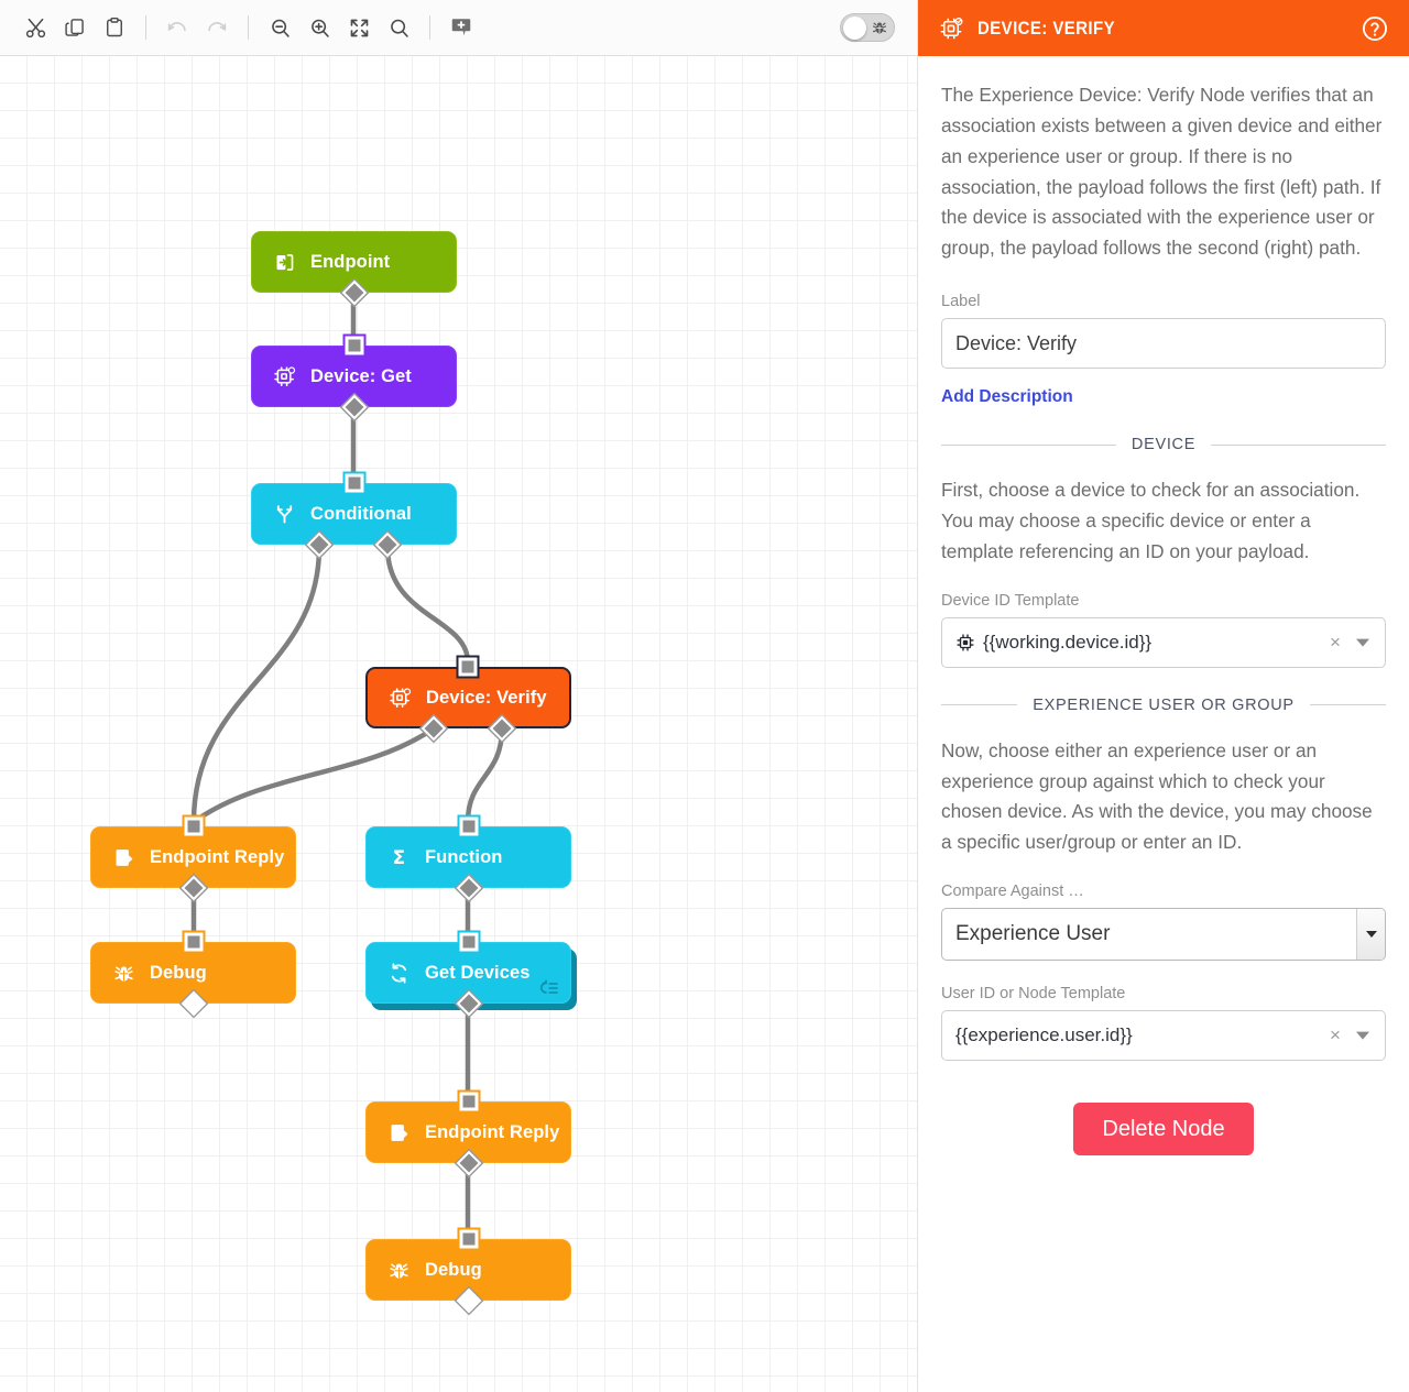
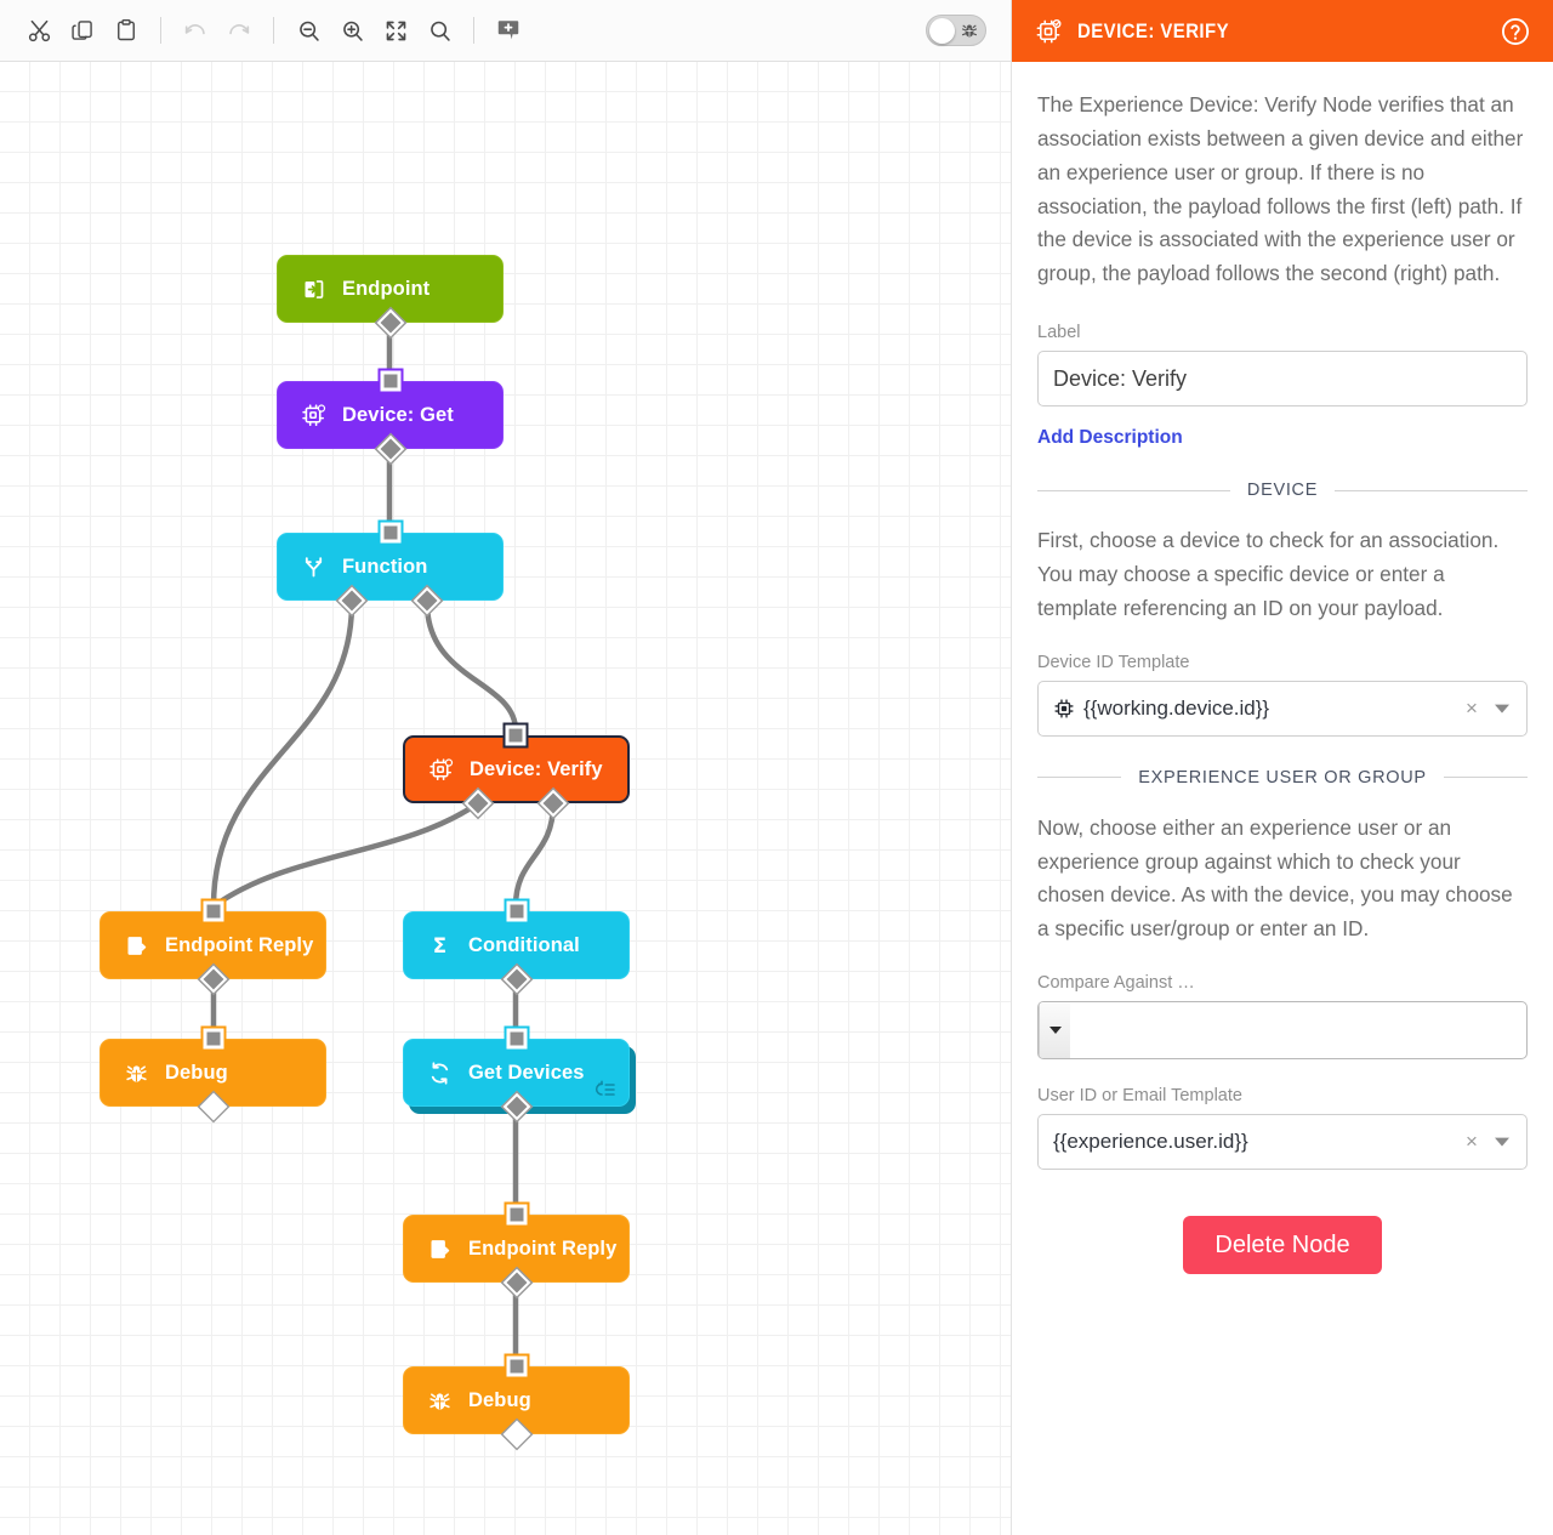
  Endpoint
  Device: Get
- Conditional
+ Function
  Device: Verify
  Endpoint Reply
  Σ
- Function
+ Conditional
  Debug
  Get Devices
  Endpoint Reply
  Debug
  DEVICE: VERIFY
  The Experience Device: Verify Node verifies that an association exists between a given device and either an experience user or group. If there is no association, the payload follows the first (left) path. If the device is associated with the experience user or group, the payload follows the second (right) path.
  Label
  Device: Verify
  Add Description
  DEVICE
  First, choose a device to check for an association. You may choose a specific device or enter a template referencing an ID on your payload.
  Device ID Template
  {{working.device.id}}
  ×
  EXPERIENCE USER OR GROUP
  Now, choose either an experience user or an experience group against which to check your chosen device. As with the device, you may choose a specific user/group or enter an ID.
  Compare Against …
- Experience User
- User ID or Node Template
+ User ID or Email Template
  {{experience.user.id}}
  ×
  Delete Node
